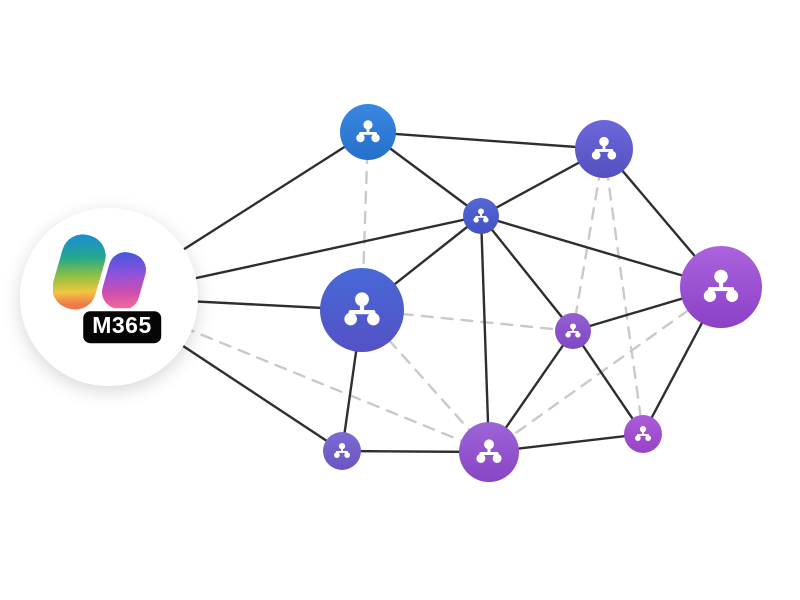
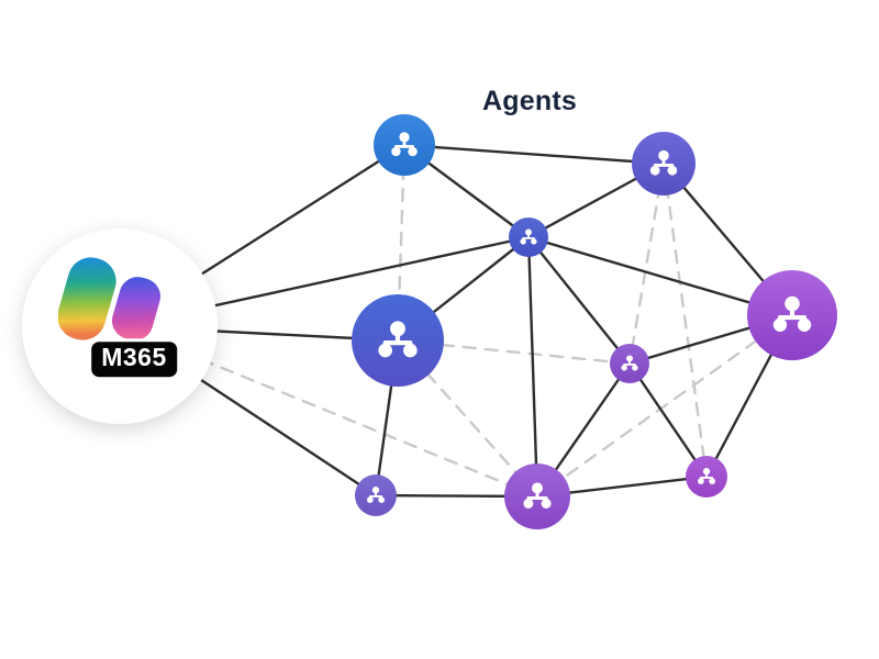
  M365
+ Agents
